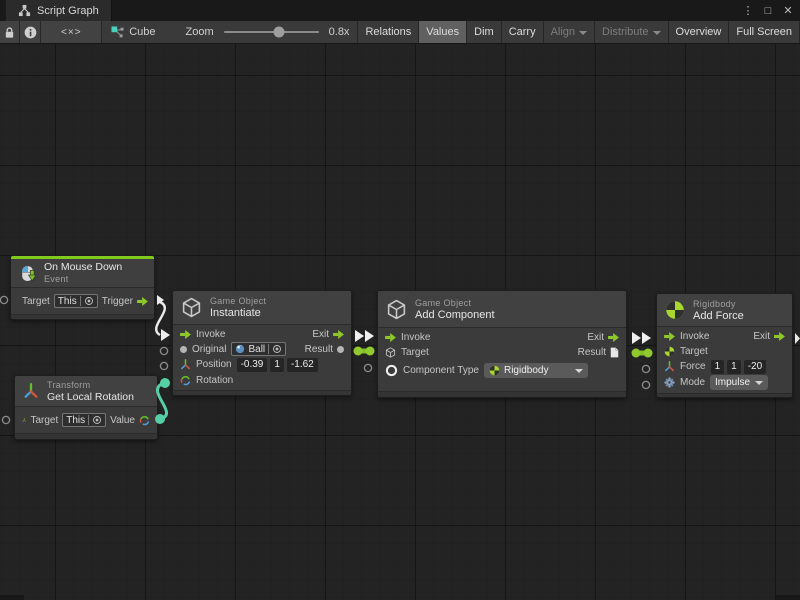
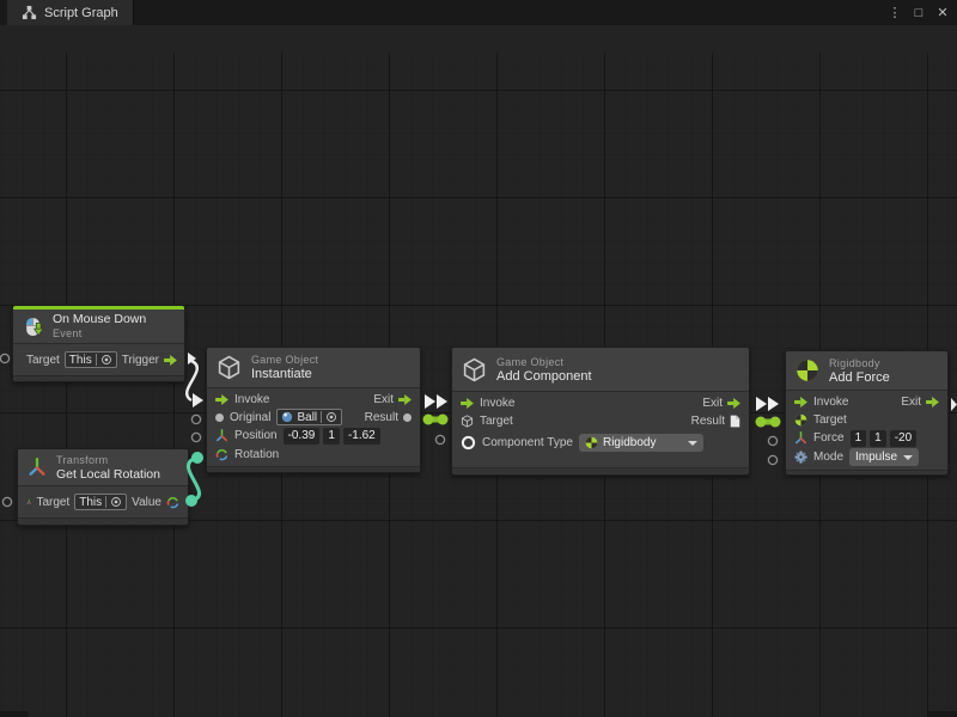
  Script Graph
  ⋮
  □
  ✕
- <×>
- Cube
- Zoom
- 0.8x
- Relations
- Values
- Dim
- Carry
- Align
- Distribute
- Overview
- Full Screen
  On Mouse Down
  Event
  Target
  This
  Trigger
  Transform
  Get Local Rotation
  Target
  This
  Value
  Game Object
  Instantiate
  Invoke
  Exit
  Original
  Ball
  Result
  Position
  -0.39
  1
  -1.62
  Rotation
  Game Object
  Add Component
  Invoke
  Exit
  Target
  Result
  Component Type
  Rigidbody
  Rigidbody
  Add Force
  Invoke
  Exit
  Target
  Force
  1
  1
  -20
  Mode
  Impulse
